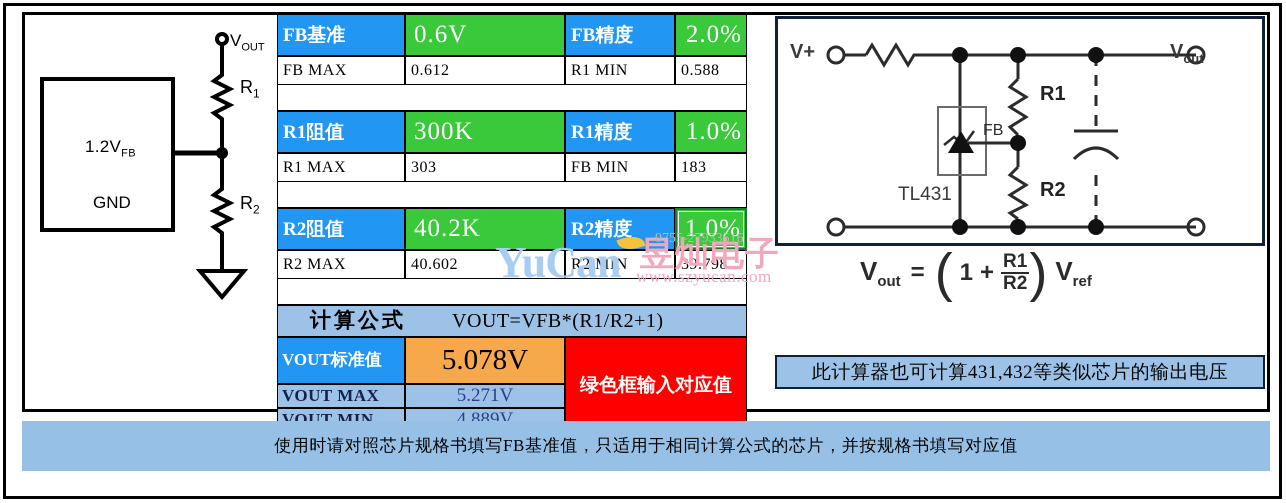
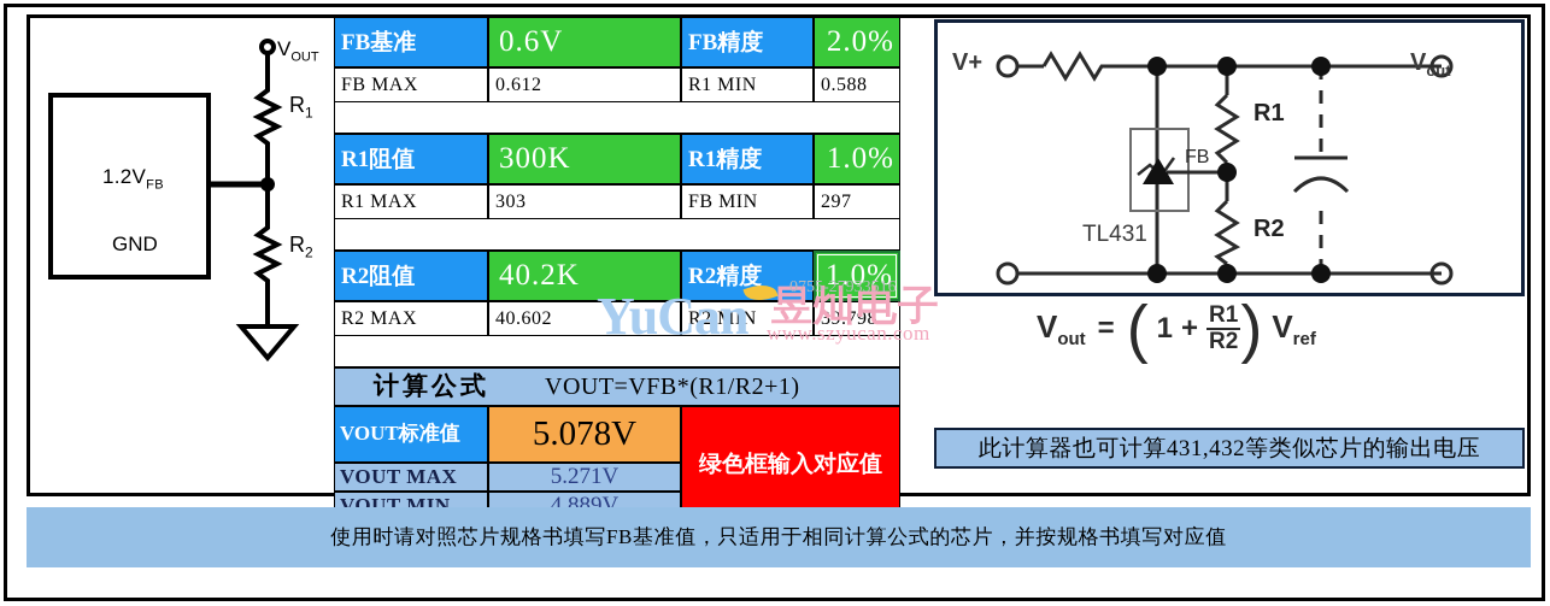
  1.2VFB
  GND
  VOUT
  R1
  R2
  FB基准
  0.6V
  FB精度
  2.0%
  FB MAX
  0.612
  R1 MIN
  0.588
  R1阻值
  300K
  R1精度
  1.0%
  R1 MAX
  303
  FB MIN
- 183
+ 297
  R2阻值
  40.2K
  R2精度
  1.0%
  R2 MAX
  40.602
  R2 MIN
  39.798
  计算公式
  VOUT=VFB*(R1/R2+1)
  VOUT标准值
  5.078V
  VOUT MAX
  5.271V
  VOUT MIN
  4.889V
  绿色框输入对应值
  YuCan
  昱灿电子
  www.szyucan.com
  0755-27933516
  V+
  Vout
  R1
  R2
  FB
  TL431
  Vout
  =
  (
  1
  +
  R1
  R2
  )
  Vref
  此计算器也可计算431,432等类似芯片的输出电压
  使用时请对照芯片规格书填写FB基准值，只适用于相同计算公式的芯片，并按规格书填写对应值
